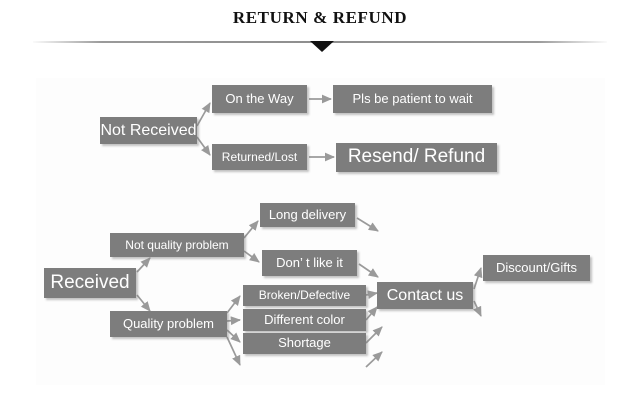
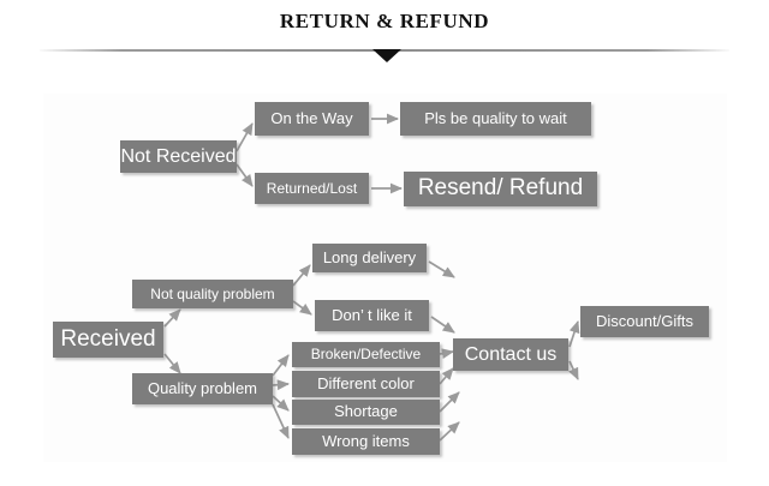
  RETURN & REFUND
  Not Received
  On the Way
- Pls be patient to wait
+ Pls be quality to wait
  Returned/Lost
  Resend/ Refund
  Received
  Not quality problem
  Quality problem
  Long delivery
  Don’ t like it
  Broken/Defective
  Different color
  Shortage
+ Wrong items
  Contact us
  Discount/Gifts
